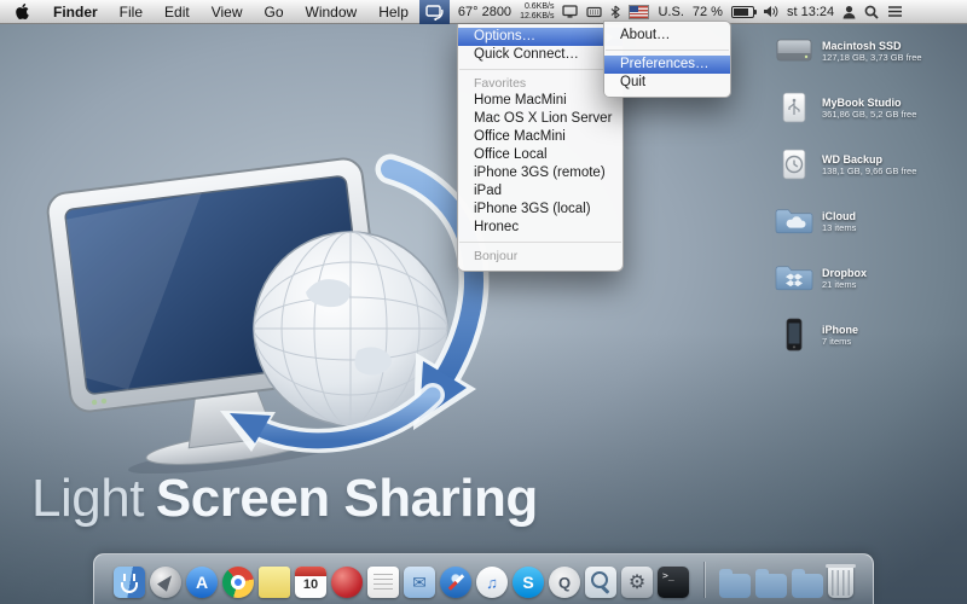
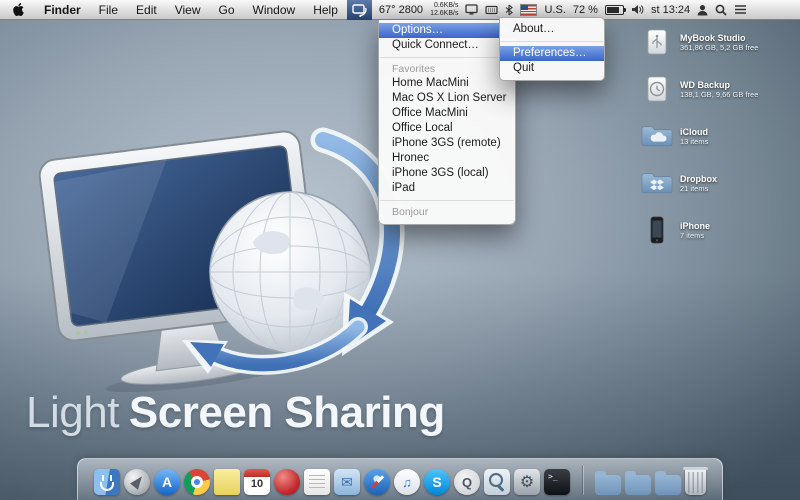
  Light Screen Sharing
  Finder
  File
  Edit
  View
  Go
  Window
  Help
  67° 2800
  U.S.
  72 %
  st 13:24
  Options…
  Quick Connect…
  Favorites
  Home MacMini
  Mac OS X Lion Server
  Office MacMini
  Office Local
  iPhone 3GS (remote)
- iPad
+ Hronec
  iPhone 3GS (local)
- Hronec
+ iPad
  Bonjour
  About…
  Preferences…
  Quit
- Macintosh SSD
- 127,18 GB, 3,73 GB free
  MyBook Studio
  361,86 GB, 5,2 GB free
  WD Backup
  138,1 GB, 9,66 GB free
  iCloud
  13 items
  Dropbox
  21 items
  iPhone
  7 items
  10
